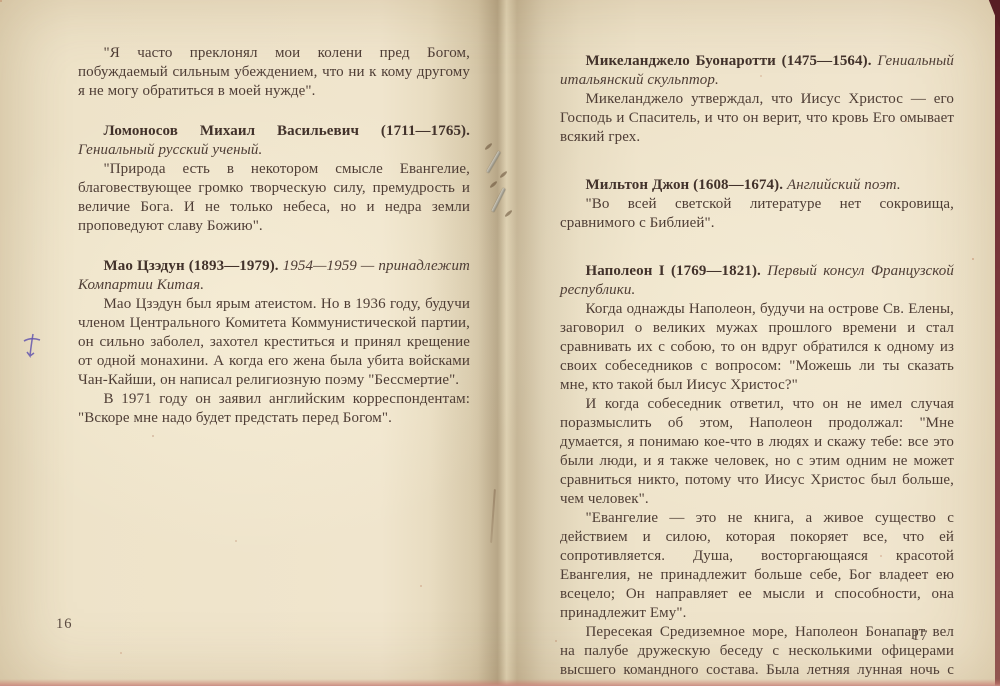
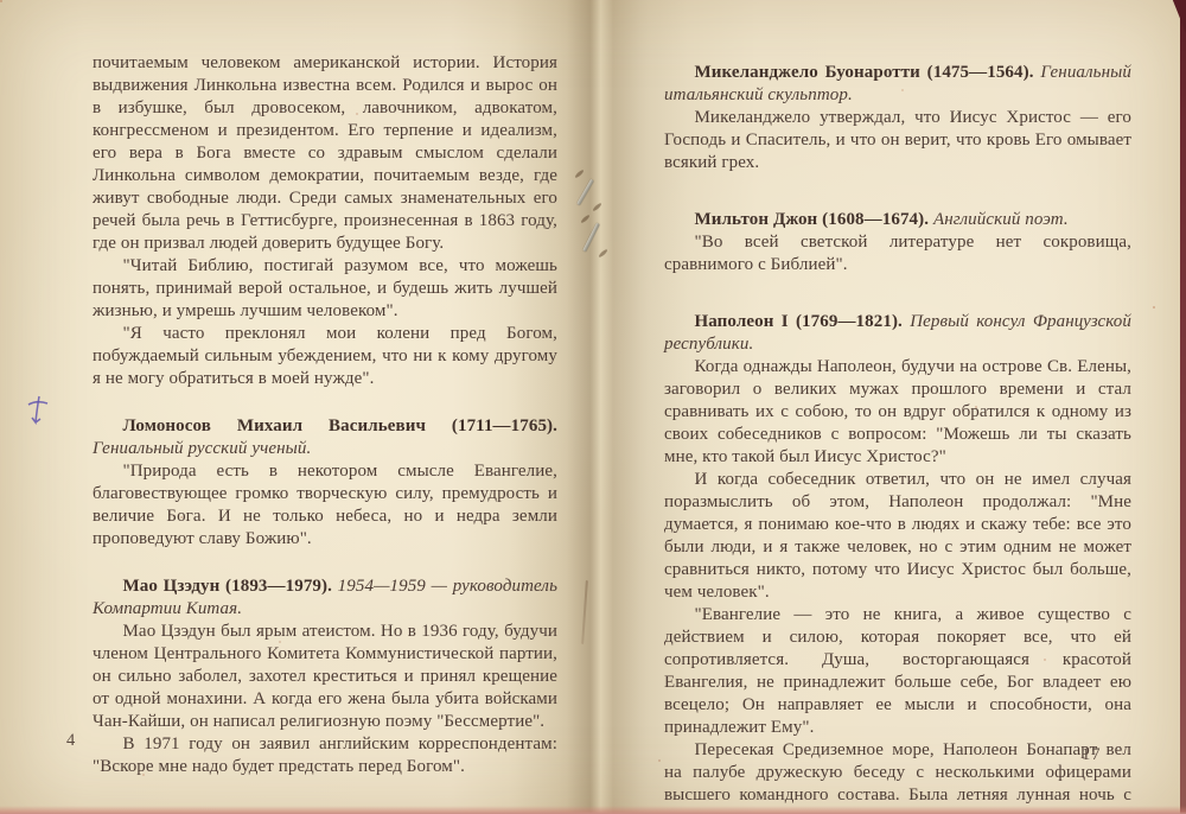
+ почитаемым человеком американской истории. История выдвижения Линкольна известна всем. Родился и вырос он в избушке, был дровосеком, лавочником, адвокатом, конгрессменом и президентом. Его терпение и идеализм, его вера в Бога вместе со здравым смыслом сделали Линкольна символом демократии, почитаемым везде, где живут свободные люди. Среди самых знаменательных его речей была речь в Геттисбурге, произнесенная в 1863 году, где он призвал людей доверить будущее Богу.
+ "Читай Библию, постигай разумом все, что можешь понять, принимай верой остальное, и будешь жить лучшей жизнью, и умрешь лучшим человеком".
  "Я часто преклонял мои колени пред Богом, побуждаемый сильным убеждением, что ни к кому другому я не могу обратиться в моей нужде".
  Ломоносов Михаил Васильевич (1711—1765). Гениальный русский ученый.
  "Природа есть в некотором смысле Евангелие, благовествующее громко творческую силу, премудрость и величие Бога. И не только небеса, но и недра земли проповедуют славу Божию".
- Мао Цзэдун (1893—1979). 1954—1959 — принадлежит Компартии Китая.
+ Мао Цзэдун (1893—1979). 1954—1959 — руководитель Компартии Китая.
  Мао Цзэдун был ярым атеистом. Но в 1936 году, будучи членом Центрального Комитета Коммунистической партии, он сильно заболел, захотел креститься и принял крещение от одной монахини. А когда его жена была убита войсками Чан-Кайши, он написал религиозную поэму "Бессмертие".
  В 1971 году он заявил английским корреспондентам: "Вскоре мне надо будет предстать перед Богом".
  Микеланджело Буонаротти (1475—1564). Гениальный итальянский скульптор.
  Микеланджело утверждал, что Иисус Христос — его Господь и Спаситель, и что он верит, что кровь Его омывает всякий грех.
  Мильтон Джон (1608—1674). Английский поэт.
  "Во всей светской литературе нет сокровища, сравнимого с Библией".
  Наполеон I (1769—1821). Первый консул Французской республики.
  Когда однажды Наполеон, будучи на острове Св. Елены, заговорил о великих мужах прошлого времени и стал сравнивать их с собою, то он вдруг обратился к одному из своих собеседников с вопросом: "Можешь ли ты сказать мне, кто такой был Иисус Христос?"
  И когда собеседник ответил, что он не имел случая поразмыслить об этом, Наполеон продолжал: "Мне думается, я понимаю кое-что в людях и скажу тебе: все это были люди, и я также человек, но с этим одним не может сравниться никто, потому что Иисус Христос был больше, чем человек".
  "Евангелие — это не книга, а живое существо с действием и силою, которая покоряет все, что ей сопротивляется. Душа, восторгающаяся красотой Евангелия, не принадлежит больше себе, Бог владеет ею всецело; Он направляет ее мысли и способности, она принадлежит Ему".
  Пересекая Средиземное море, Наполеон Бонапарт вел на палубе дружескую беседу с несколькими офицерами высшего командного состава. Была летняя лунная ночь с
- 16
+ 4
  17
